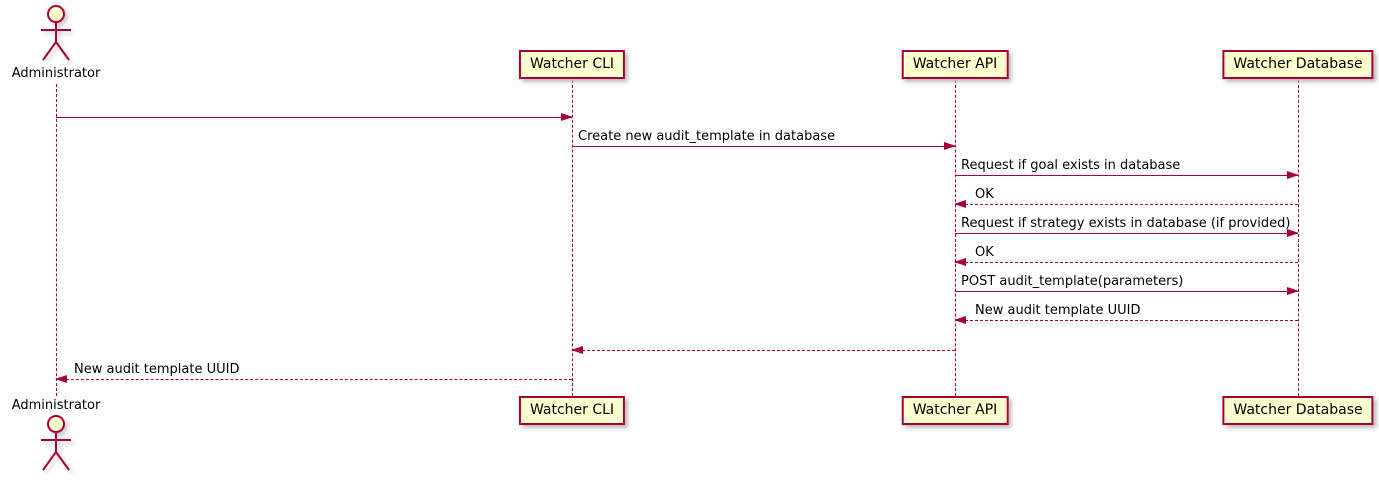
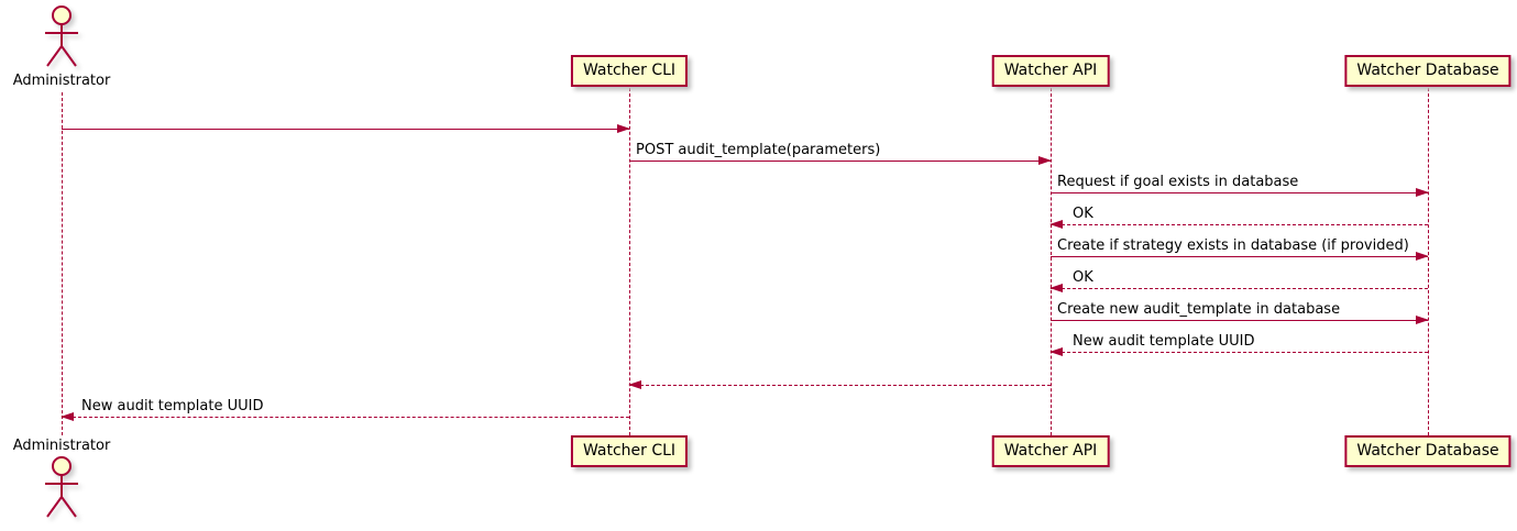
  Administrator
  Watcher CLI
  Watcher API
  Watcher Database
- Create new audit_template in database
+ POST audit_template(parameters)
  Request if goal exists in database
  OK
- Request if strategy exists in database (if provided)
+ Create if strategy exists in database (if provided)
  OK
- POST audit_template(parameters)
+ Create new audit_template in database
  New audit template UUID
  New audit template UUID
  Watcher CLI
  Watcher API
  Watcher Database
  Administrator
